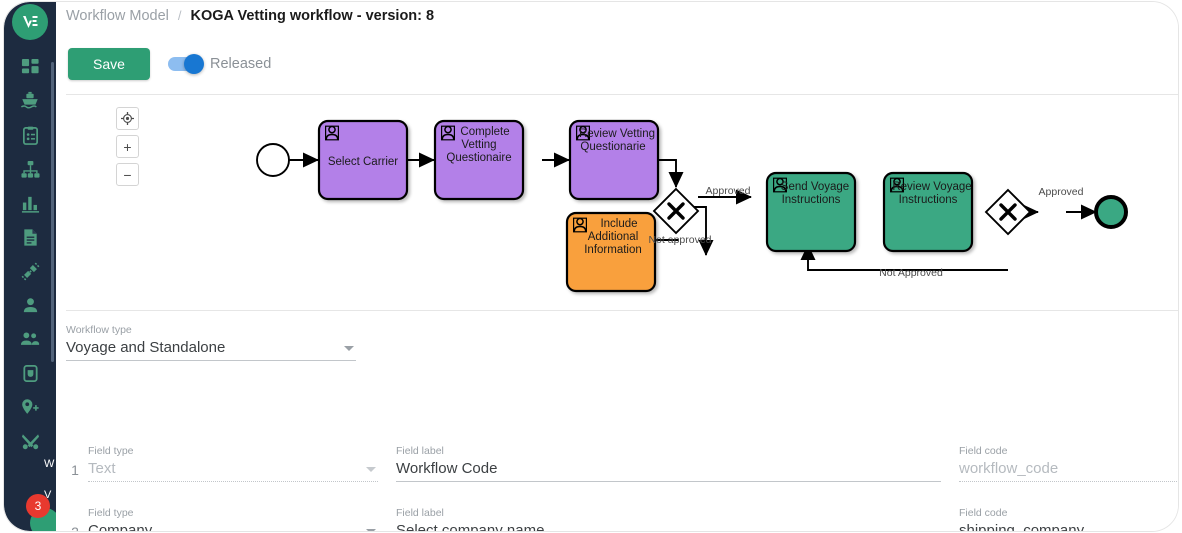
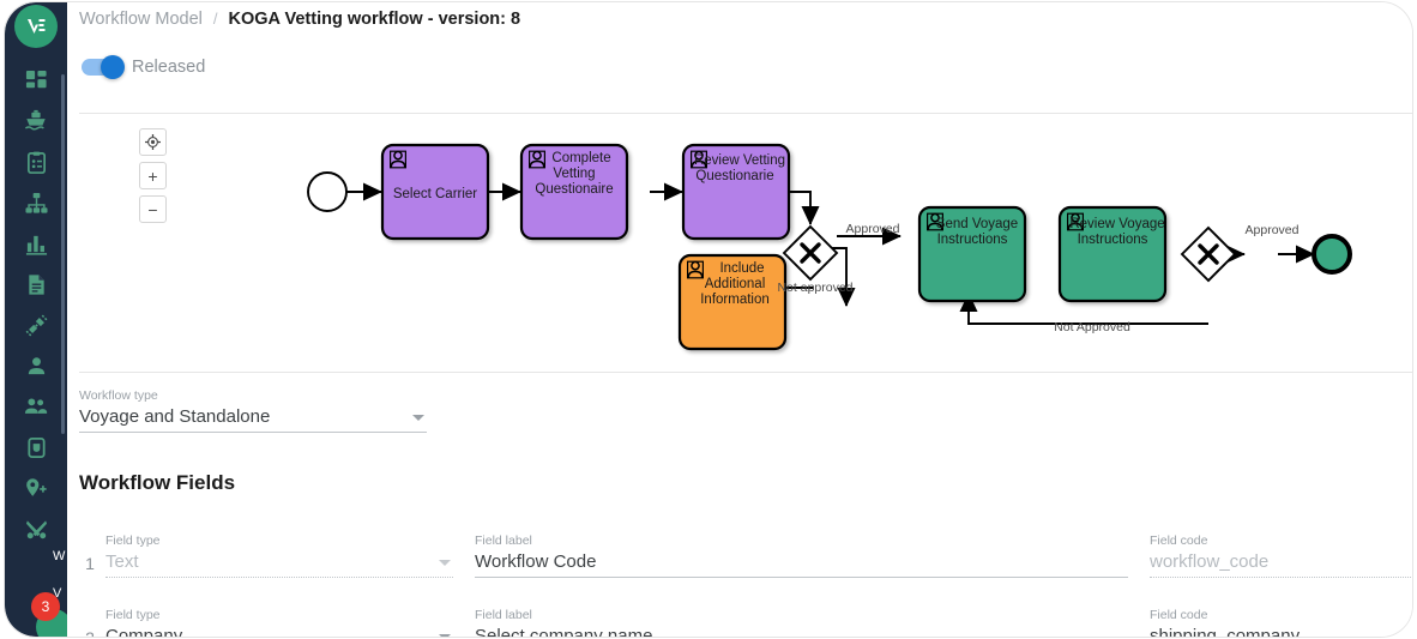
  W
  V
  3
  Workflow Model
  /
  KOGA Vetting workflow - version: 8
- Save
  Released
  +
  −
  Select Carrier
  Complete
  Vetting
  Questionaire
  Review Vetting
  Questionarie
  Include
  Additional
  Information
  Approved
  Not approved
  Send Voyage
  Instructions
  Review Voyage
  Instructions
  Approved
  Not Approved
  Workflow type
  Voyage and Standalone
+ Workflow Fields
  1
  Field type
  Text
  Field label
  Workflow Code
  Field code
  workflow_code
  Field type
  Company
  Field label
  Select company name
  Field code
  shipping_company
